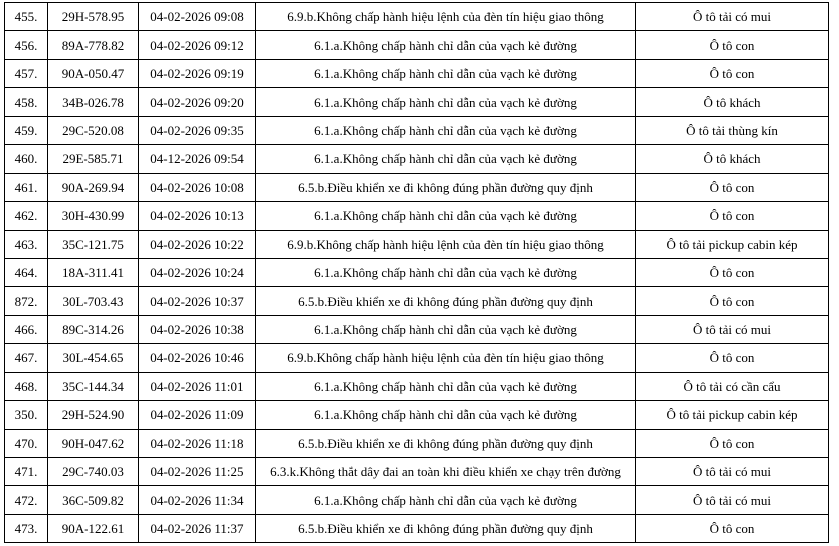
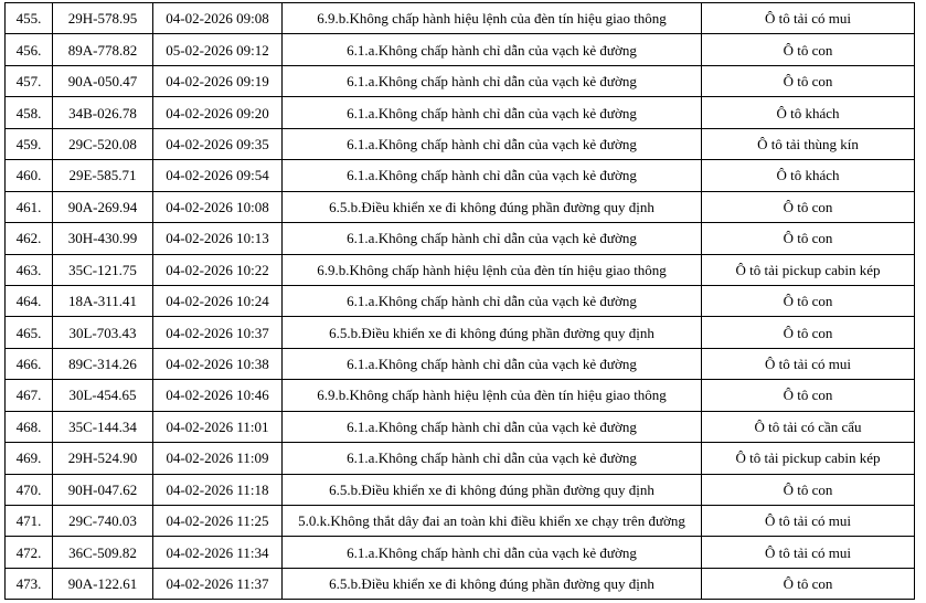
  455.	29H-578.95	04-02-2026 09:08	6.9.b.Không chấp hành hiệu lệnh của đèn tín hiệu giao thông	Ô tô tải có mui
- 456.	89A-778.82	04-02-2026 09:12	6.1.a.Không chấp hành chỉ dẫn của vạch kẻ đường	Ô tô con
+ 456.	89A-778.82	05-02-2026 09:12	6.1.a.Không chấp hành chỉ dẫn của vạch kẻ đường	Ô tô con
  457.	90A-050.47	04-02-2026 09:19	6.1.a.Không chấp hành chỉ dẫn của vạch kẻ đường	Ô tô con
  458.	34B-026.78	04-02-2026 09:20	6.1.a.Không chấp hành chỉ dẫn của vạch kẻ đường	Ô tô khách
  459.	29C-520.08	04-02-2026 09:35	6.1.a.Không chấp hành chỉ dẫn của vạch kẻ đường	Ô tô tải thùng kín
- 460.	29E-585.71	04-12-2026 09:54	6.1.a.Không chấp hành chỉ dẫn của vạch kẻ đường	Ô tô khách
+ 460.	29E-585.71	04-02-2026 09:54	6.1.a.Không chấp hành chỉ dẫn của vạch kẻ đường	Ô tô khách
  461.	90A-269.94	04-02-2026 10:08	6.5.b.Điều khiển xe đi không đúng phần đường quy định	Ô tô con
  462.	30H-430.99	04-02-2026 10:13	6.1.a.Không chấp hành chỉ dẫn của vạch kẻ đường	Ô tô con
  463.	35C-121.75	04-02-2026 10:22	6.9.b.Không chấp hành hiệu lệnh của đèn tín hiệu giao thông	Ô tô tải pickup cabin kép
  464.	18A-311.41	04-02-2026 10:24	6.1.a.Không chấp hành chỉ dẫn của vạch kẻ đường	Ô tô con
- 872.	30L-703.43	04-02-2026 10:37	6.5.b.Điều khiển xe đi không đúng phần đường quy định	Ô tô con
+ 465.	30L-703.43	04-02-2026 10:37	6.5.b.Điều khiển xe đi không đúng phần đường quy định	Ô tô con
  466.	89C-314.26	04-02-2026 10:38	6.1.a.Không chấp hành chỉ dẫn của vạch kẻ đường	Ô tô tải có mui
  467.	30L-454.65	04-02-2026 10:46	6.9.b.Không chấp hành hiệu lệnh của đèn tín hiệu giao thông	Ô tô con
  468.	35C-144.34	04-02-2026 11:01	6.1.a.Không chấp hành chỉ dẫn của vạch kẻ đường	Ô tô tải có cần cẩu
- 350.	29H-524.90	04-02-2026 11:09	6.1.a.Không chấp hành chỉ dẫn của vạch kẻ đường	Ô tô tải pickup cabin kép
+ 469.	29H-524.90	04-02-2026 11:09	6.1.a.Không chấp hành chỉ dẫn của vạch kẻ đường	Ô tô tải pickup cabin kép
  470.	90H-047.62	04-02-2026 11:18	6.5.b.Điều khiển xe đi không đúng phần đường quy định	Ô tô con
- 471.	29C-740.03	04-02-2026 11:25	6.3.k.Không thắt dây đai an toàn khi điều khiển xe chạy trên đường	Ô tô tải có mui
+ 471.	29C-740.03	04-02-2026 11:25	5.0.k.Không thắt dây đai an toàn khi điều khiển xe chạy trên đường	Ô tô tải có mui
  472.	36C-509.82	04-02-2026 11:34	6.1.a.Không chấp hành chỉ dẫn của vạch kẻ đường	Ô tô tải có mui
  473.	90A-122.61	04-02-2026 11:37	6.5.b.Điều khiển xe đi không đúng phần đường quy định	Ô tô con
